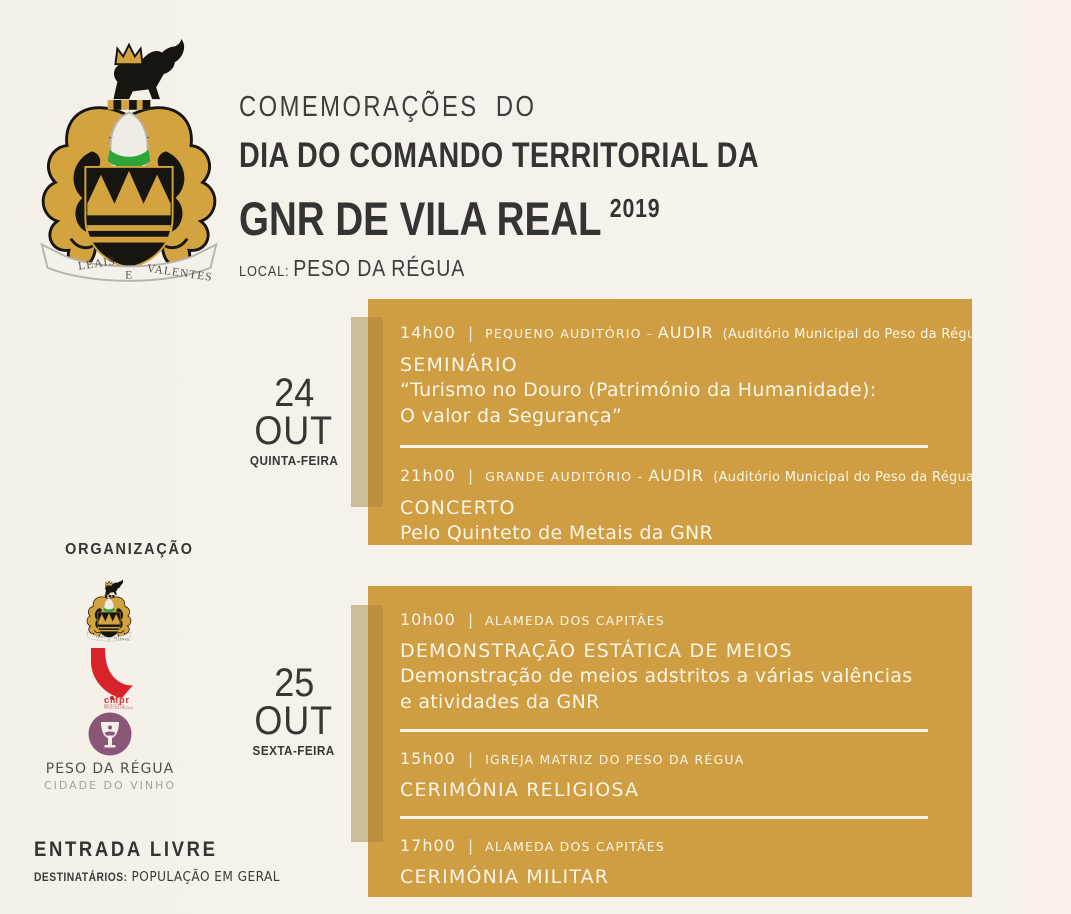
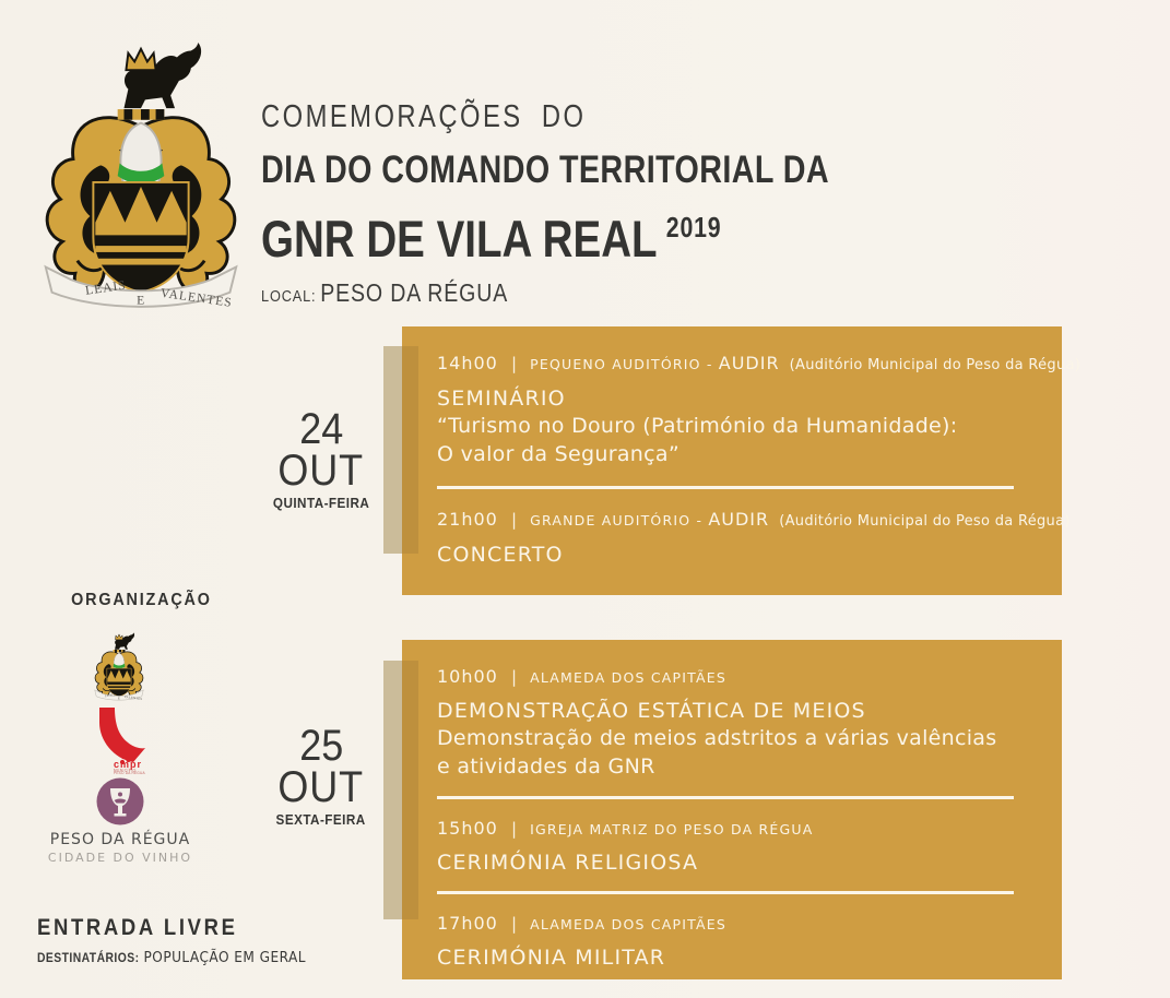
  COMEMORAÇÕES DO
  DIA DO COMANDO TERRITORIAL DA
  GNR DE VILA REAL 2019
  LOCAL: PESO DA RÉGUA
  24 OUT QUINTA-FEIRA
  14h00 | PEQUENO AUDITÓRIO - AUDIR (Auditório Municipal do Peso da Régua)
  SEMINÁRIO
  “Turismo no Douro (Património da Humanidade):
  O valor da Segurança”
  21h00 | GRANDE AUDITÓRIO - AUDIR (Auditório Municipal do Peso da Régua)
  CONCERTO
- Pelo Quinteto de Metais da GNR
  ORGANIZAÇÃO
  cmpr
  PESO DA RÉGUA
  CIDADE DO VINHO
  25 OUT SEXTA-FEIRA
  10h00 | ALAMEDA DOS CAPITÃES
  DEMONSTRAÇÃO ESTÁTICA DE MEIOS
  Demonstração de meios adstritos a várias valências
  e atividades da GNR
  15h00 | IGREJA MATRIZ DO PESO DA RÉGUA
  CERIMÓNIA RELIGIOSA
  17h00 | ALAMEDA DOS CAPITÃES
  CERIMÓNIA MILITAR
  ENTRADA LIVRE
  DESTINATÁRIOS: POPULAÇÃO EM GERAL
